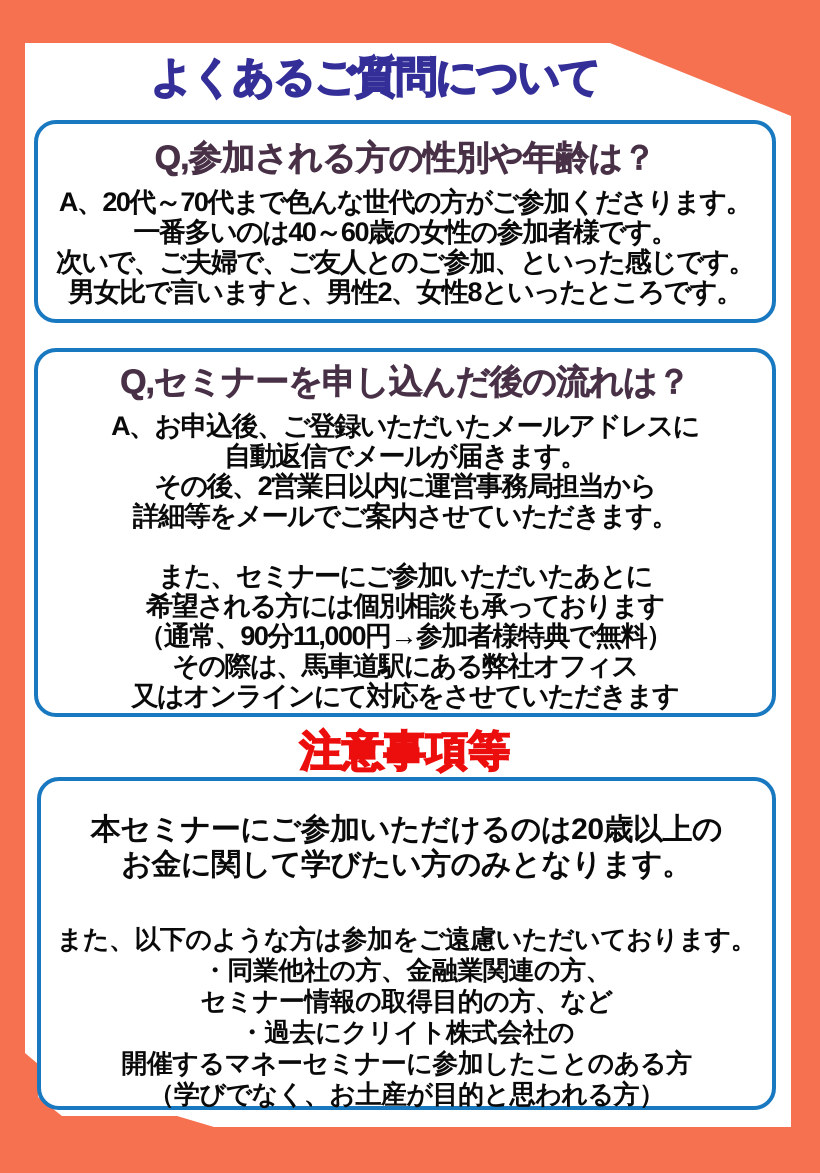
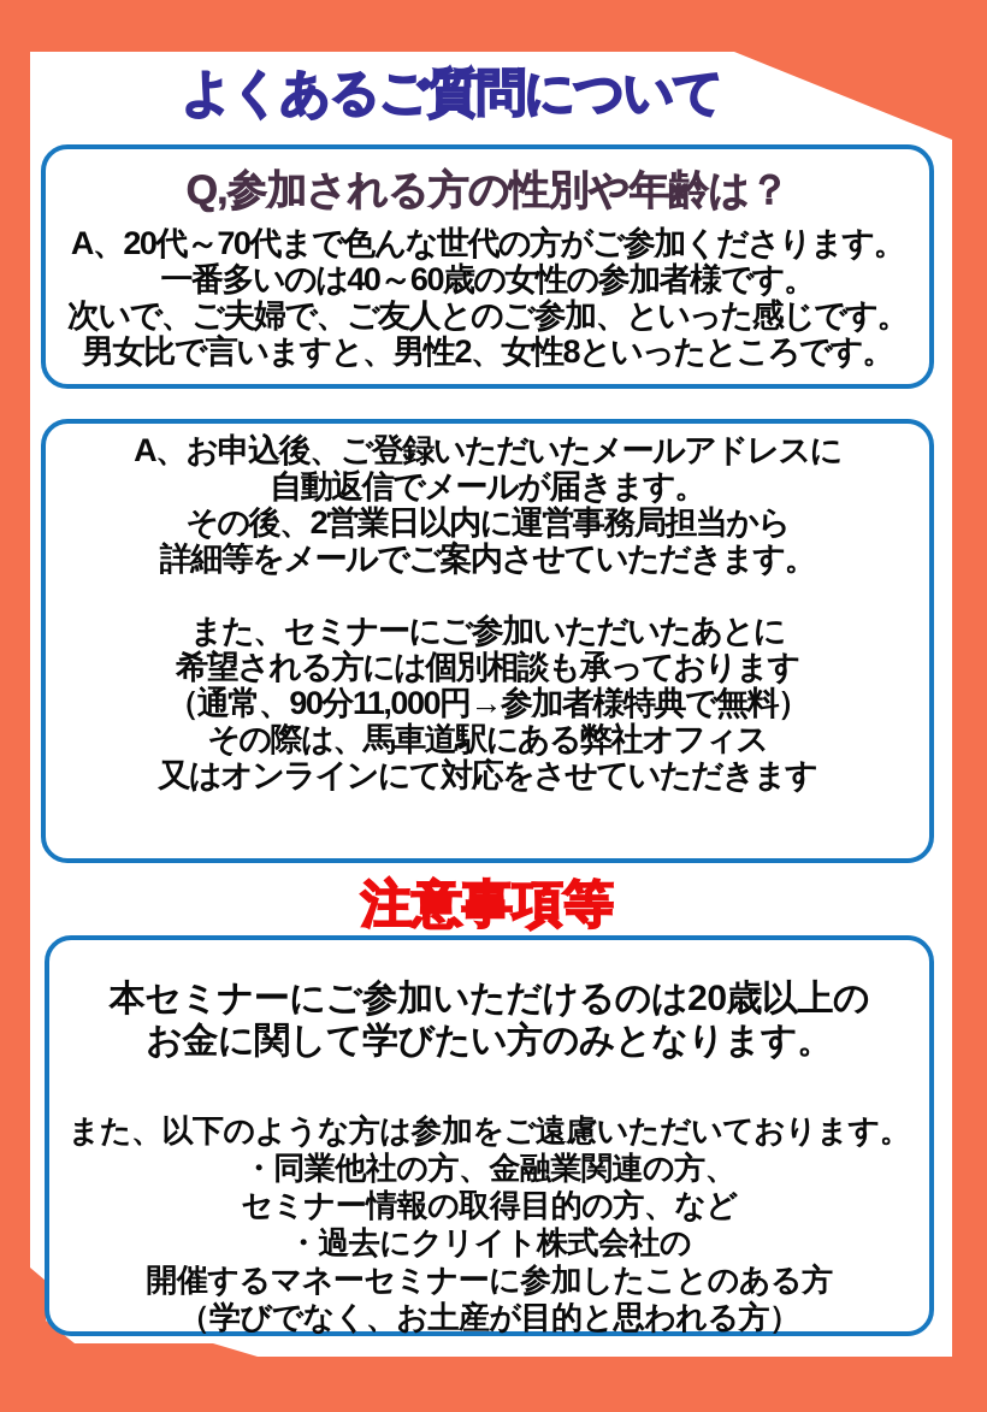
  よくあるご質問について
  Q,参加される方の性別や年齢は？
  A、20代～70代まで色んな世代の方がご参加くださります。
  一番多いのは40～60歳の女性の参加者様です。
  次いで、ご夫婦で、ご友人とのご参加、といった感じです。
  男女比で言いますと、男性2、女性8といったところです。
- Q,セミナーを申し込んだ後の流れは？
  A、お申込後、ご登録いただいたメールアドレスに
  自動返信でメールが届きます。
  その後、2営業日以内に運営事務局担当から
  詳細等をメールでご案内させていただきます。
  また、セミナーにご参加いただいたあとに
  希望される方には個別相談も承っております
  （通常、90分11,000円→参加者様特典で無料）
  その際は、馬車道駅にある弊社オフィス
  又はオンラインにて対応をさせていただきます
  注意事項等
  本セミナーにご参加いただけるのは20歳以上の
  お金に関して学びたい方のみとなります。
  また、以下のような方は参加をご遠慮いただいております。
  ・同業他社の方、金融業関連の方、
  セミナー情報の取得目的の方、など
  ・過去にクリイト株式会社の
  開催するマネーセミナーに参加したことのある方
  （学びでなく、お土産が目的と思われる方）
